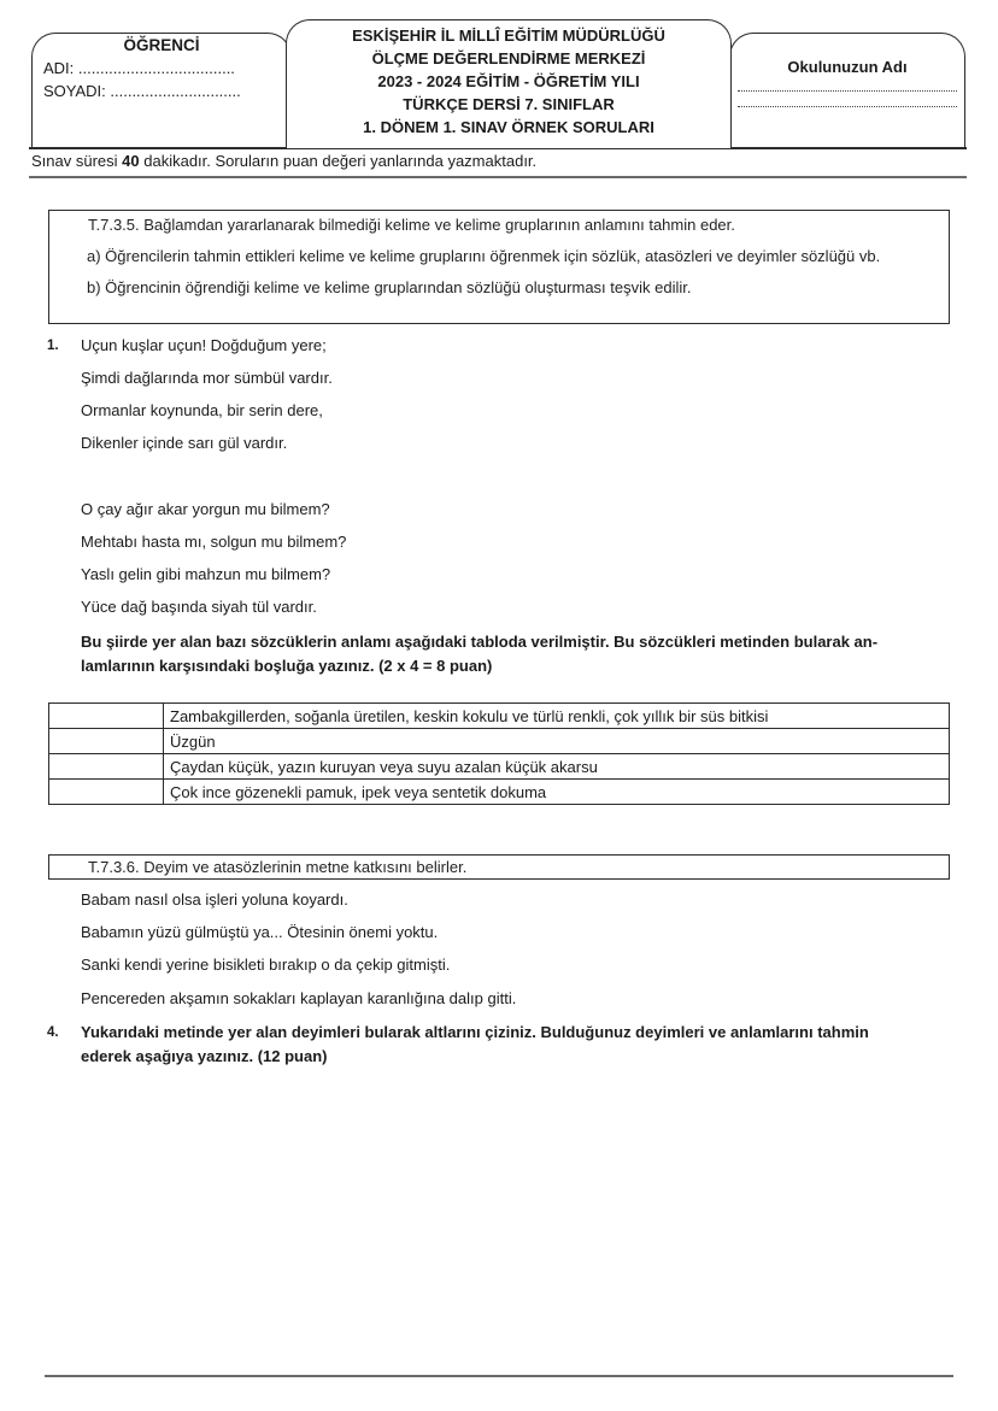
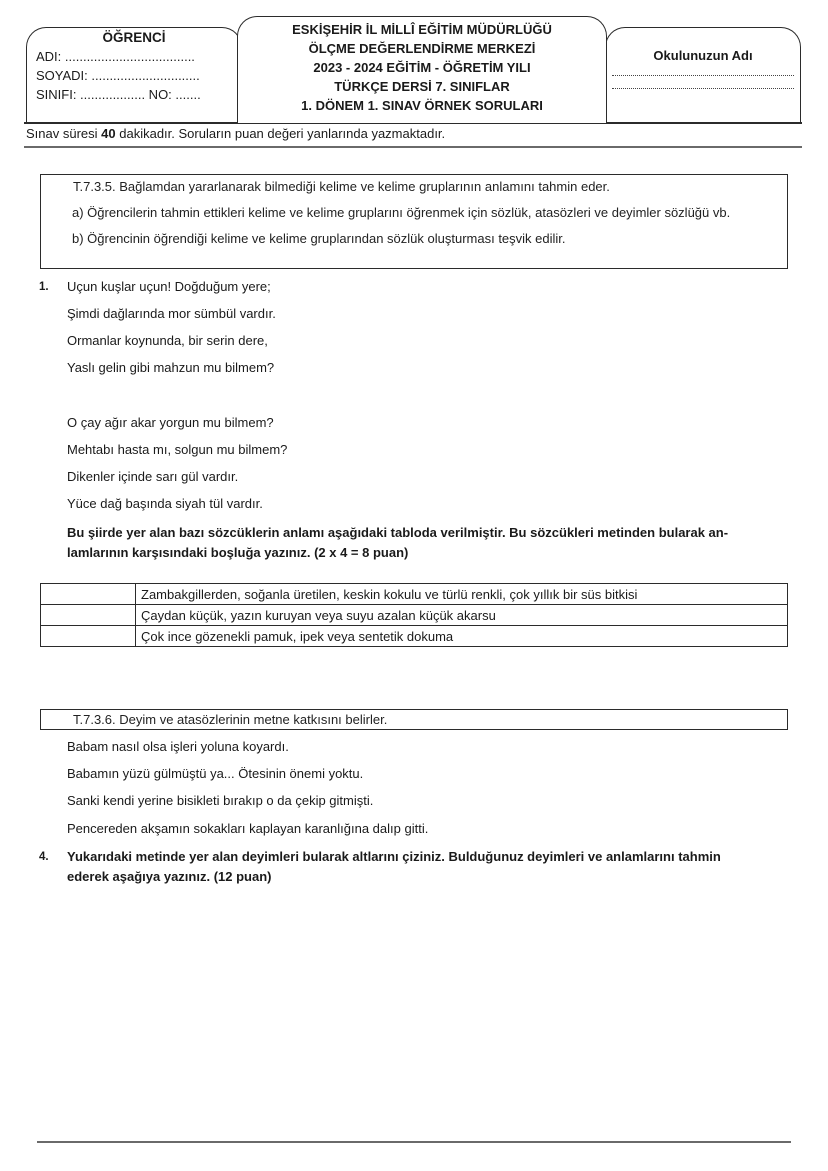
  ÖĞRENCİ
  ADI: ....................................
  SOYADI: ..............................
+ SINIFI: .................. NO: .......
  ESKİŞEHİR İL MİLLÎ EĞİTİM MÜDÜRLÜĞÜ
  ÖLÇME DEĞERLENDİRME MERKEZİ
  2023 - 2024 EĞİTİM - ÖĞRETİM YILI
  TÜRKÇE DERSİ 7. SINIFLAR
  1. DÖNEM 1. SINAV ÖRNEK SORULARI
  Okulunuzun Adı
  Sınav süresi 40 dakikadır. Soruların puan değeri yanlarında yazmaktadır.
  T.7.3.5. Bağlamdan yararlanarak bilmediği kelime ve kelime gruplarının anlamını tahmin eder.
  a) Öğrencilerin tahmin ettikleri kelime ve kelime gruplarını öğrenmek için sözlük, atasözleri ve deyimler sözlüğü vb.
- b) Öğrencinin öğrendiği kelime ve kelime gruplarından sözlüğü oluşturması teşvik edilir.
+ b) Öğrencinin öğrendiği kelime ve kelime gruplarından sözlük oluşturması teşvik edilir.
  1.
  Uçun kuşlar uçun! Doğduğum yere;
  Şimdi dağlarında mor sümbül vardır.
  Ormanlar koynunda, bir serin dere,
- Dikenler içinde sarı gül vardır.
+ Yaslı gelin gibi mahzun mu bilmem?
  O çay ağır akar yorgun mu bilmem?
  Mehtabı hasta mı, solgun mu bilmem?
- Yaslı gelin gibi mahzun mu bilmem?
+ Dikenler içinde sarı gül vardır.
  Yüce dağ başında siyah tül vardır.
  Bu şiirde yer alan bazı sözcüklerin anlamı aşağıdaki tabloda verilmiştir. Bu sözcükleri metinden bularak an-
  lamlarının karşısındaki boşluğa yazınız. (2 x 4 = 8 puan)
  	Zambakgillerden, soğanla üretilen, keskin kokulu ve türlü renkli, çok yıllık bir süs bitkisi
- 	Üzgün
  	Çaydan küçük, yazın kuruyan veya suyu azalan küçük akarsu
  	Çok ince gözenekli pamuk, ipek veya sentetik dokuma
  T.7.3.6. Deyim ve atasözlerinin metne katkısını belirler.
  Babam nasıl olsa işleri yoluna koyardı.
  Babamın yüzü gülmüştü ya... Ötesinin önemi yoktu.
  Sanki kendi yerine bisikleti bırakıp o da çekip gitmişti.
  Pencereden akşamın sokakları kaplayan karanlığına dalıp gitti.
  4.
  Yukarıdaki metinde yer alan deyimleri bularak altlarını çiziniz. Bulduğunuz deyimleri ve anlamlarını tahmin
  ederek aşağıya yazınız. (12 puan)
